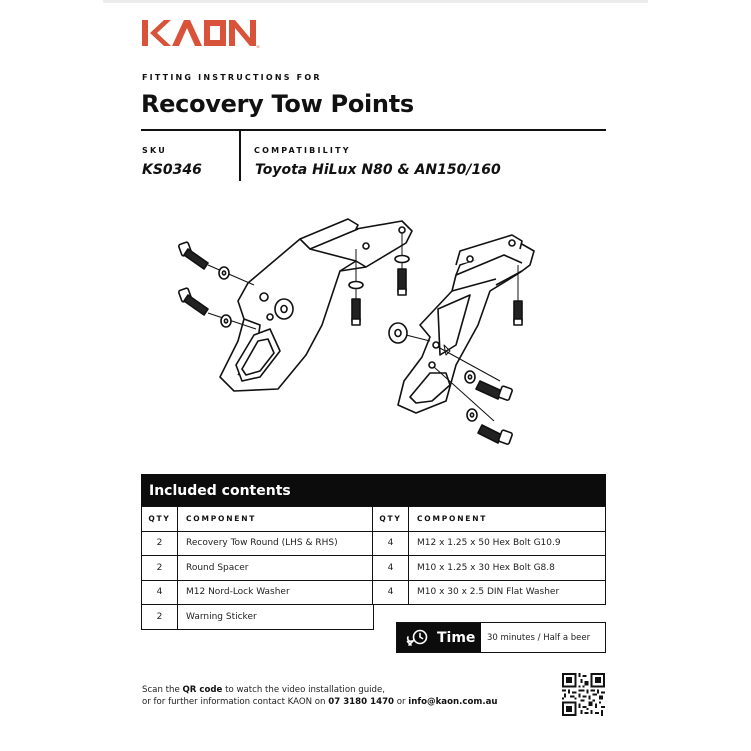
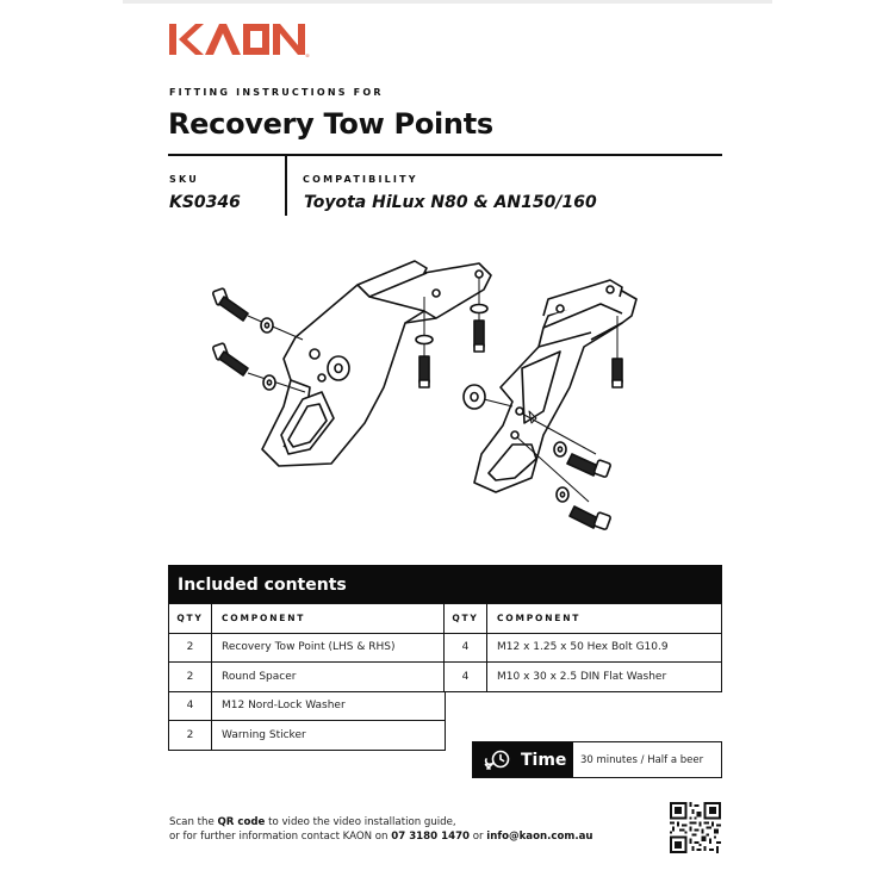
  FITTING INSTRUCTIONS FOR
  Recovery Tow Points
  SKU
  KS0346
  COMPATIBILITY
  Toyota HiLux N80 & AN150/160
  Included contents
  QTY	COMPONENT
- 2	Recovery Tow Round (LHS & RHS)
+ 2	Recovery Tow Point (LHS & RHS)
  2	Round Spacer
  4	M12 Nord-Lock Washer
  2	Warning Sticker
  QTY	COMPONENT
  4	M12 x 1.25 x 50 Hex Bolt G10.9
- 4	M10 x 1.25 x 30 Hex Bolt G8.8
  4	M10 x 30 x 2.5 DIN Flat Washer
  Time
  30 minutes / Half a beer
- Scan the QR code to watch the video installation guide,
+ Scan the QR code to video the video installation guide,
  or for further information contact KAON on 07 3180 1470 or info@kaon.com.au
